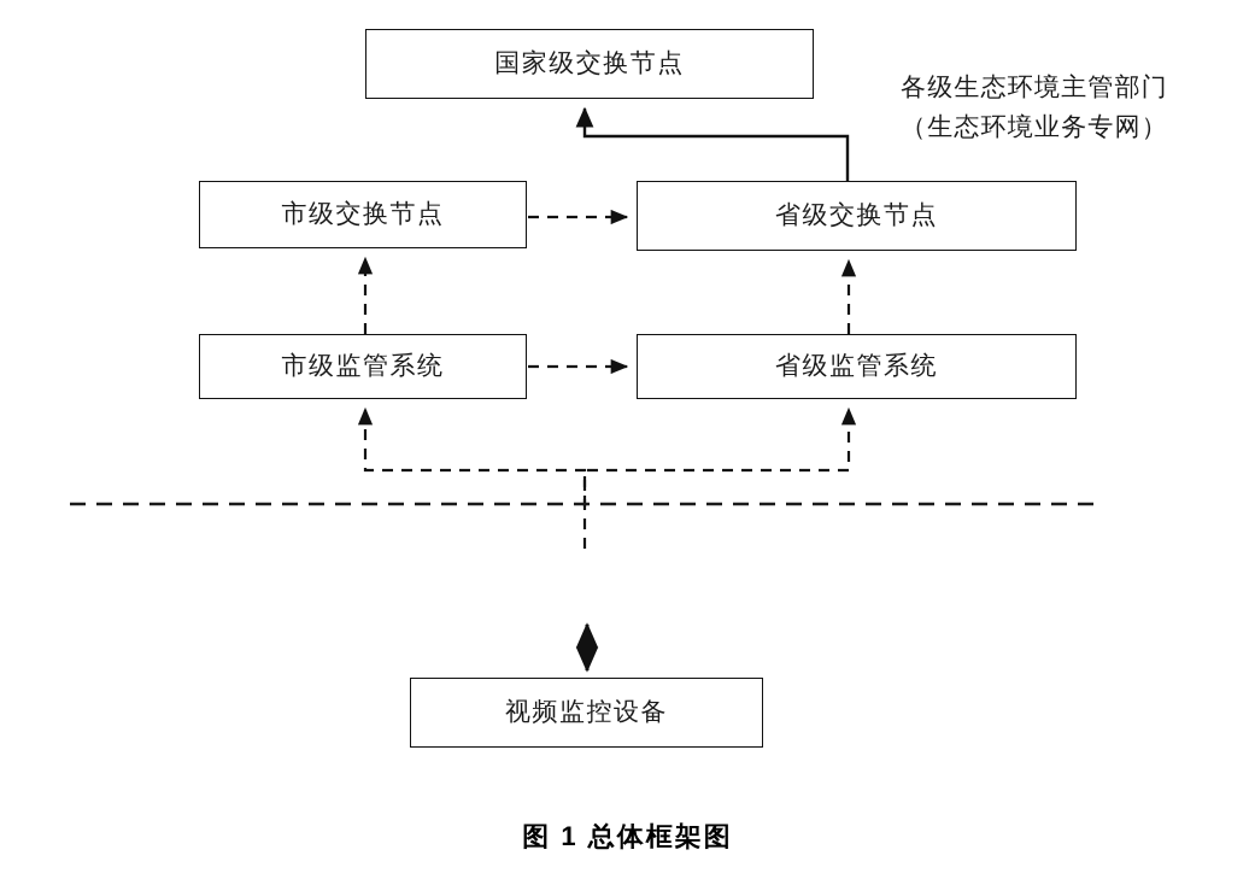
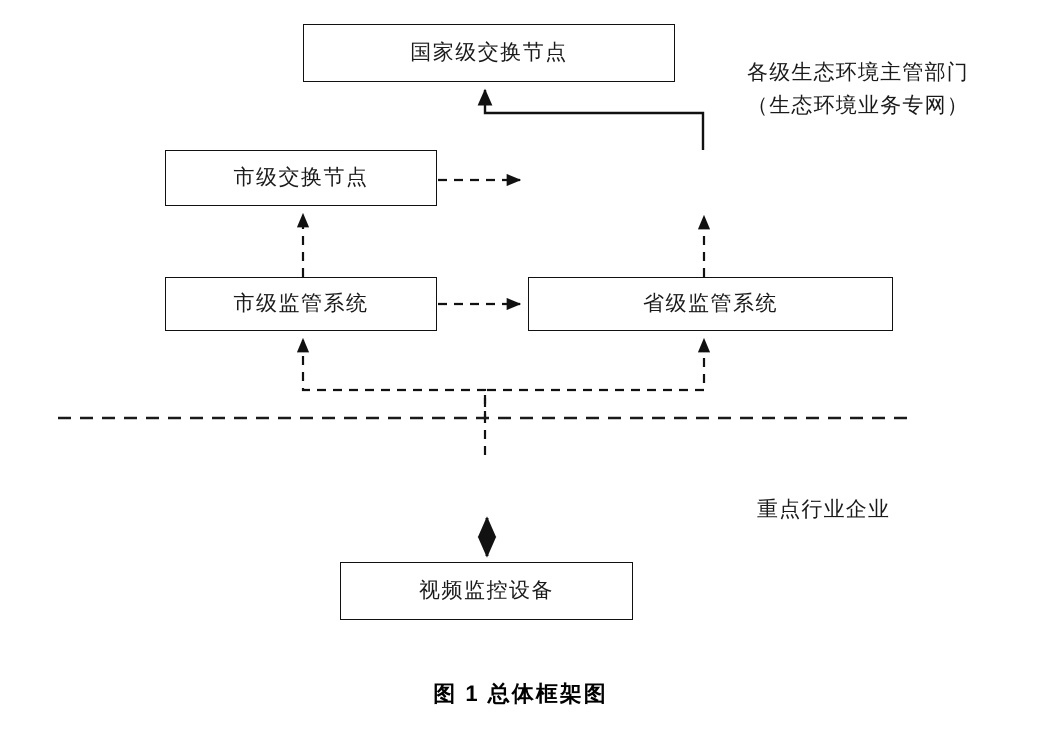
  国家级交换节点
  市级交换节点
- 省级交换节点
  市级监管系统
  省级监管系统
  视频监控设备
  各级生态环境主管部门
  （生态环境业务专网）
+ 重点行业企业
  图 1 总体框架图
